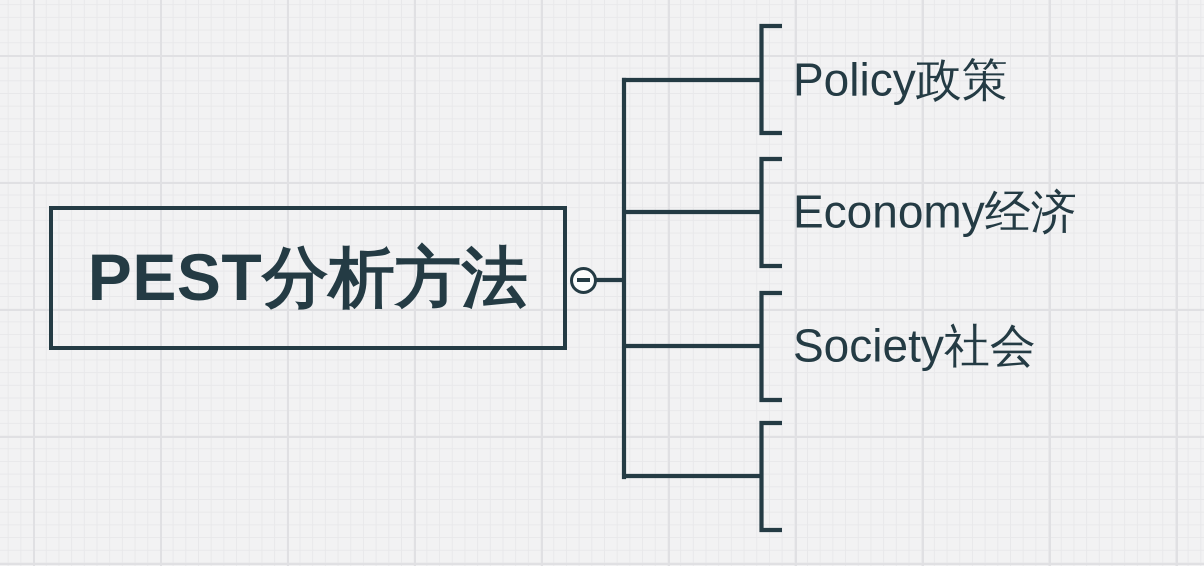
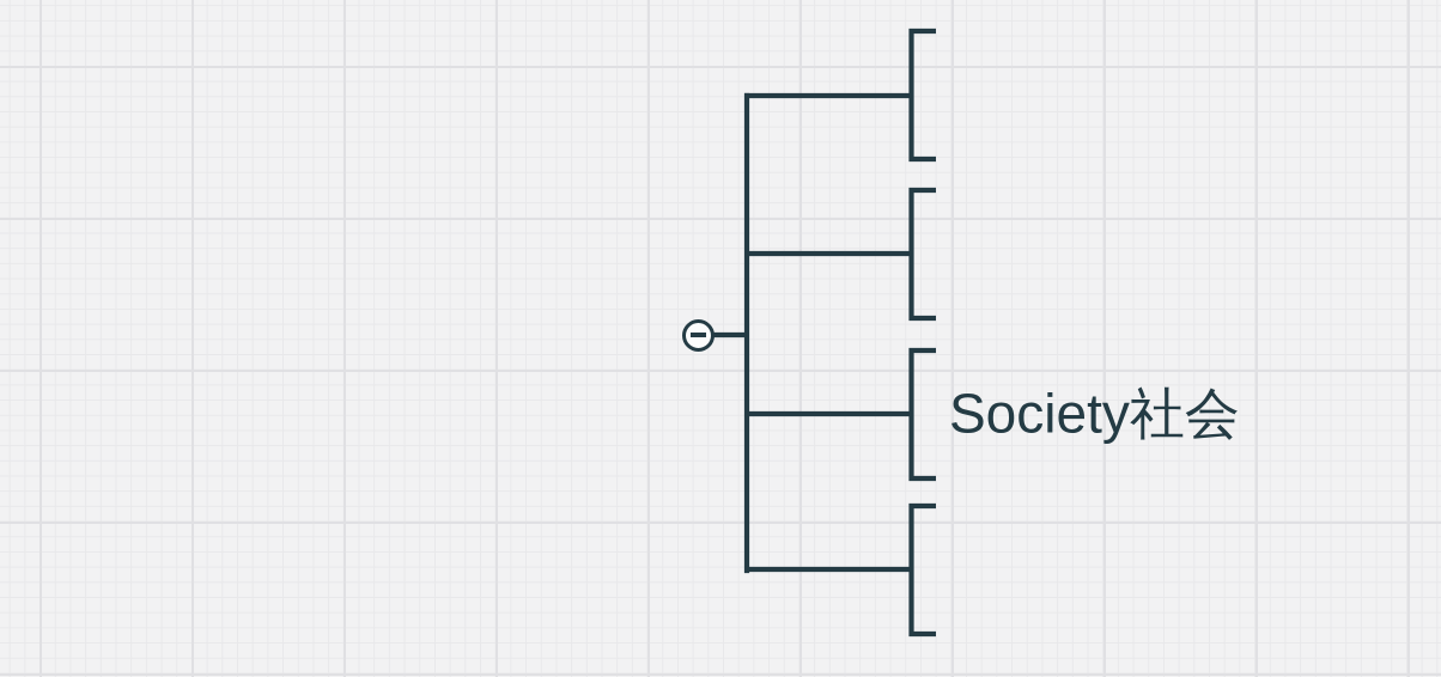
- PEST分析方法
- Policy政策
- Economy经济
  Society社会
